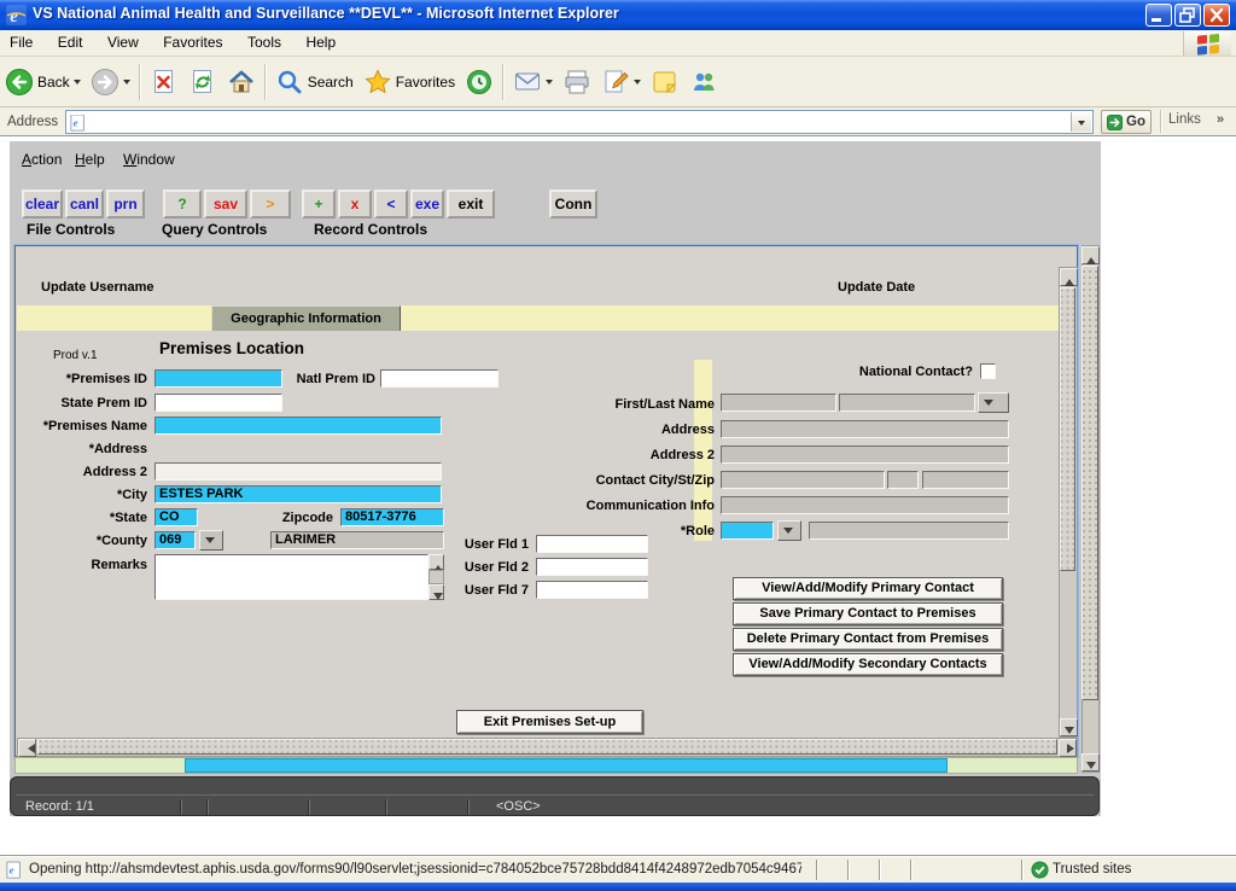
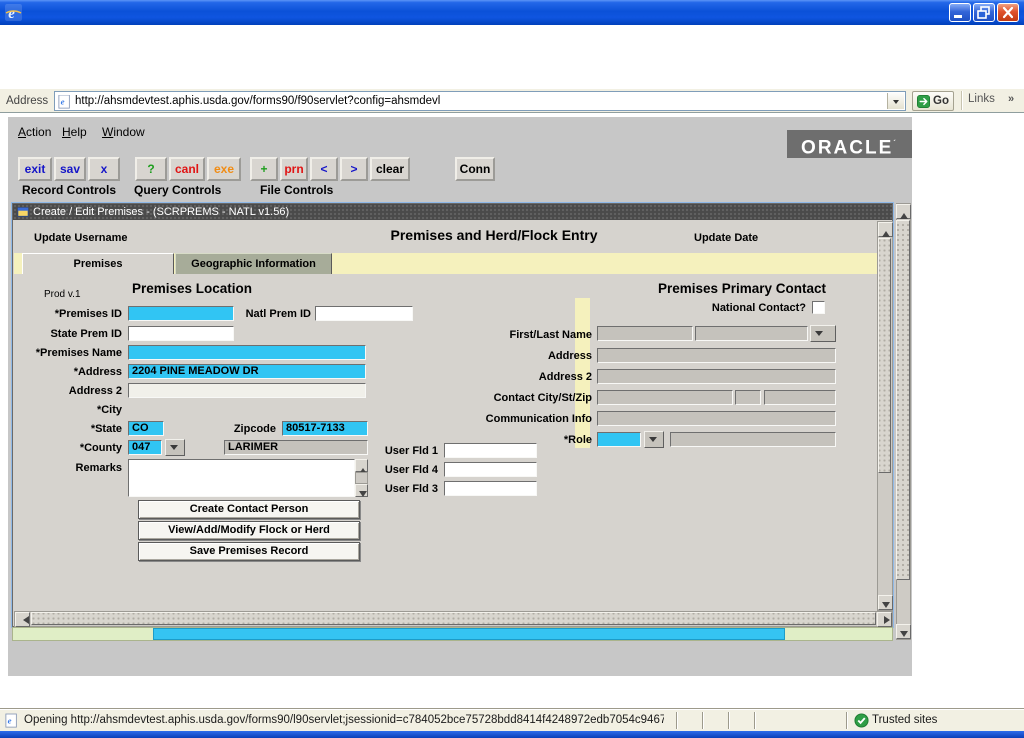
  e
- VS National Animal Health and Surveillance **DEVL** - Microsoft Internet Explorer
- File Edit View Favorites Tools Help
- Back
- Search
- Favorites
  Address
  e
+ http://ahsmdevtest.aphis.usda.gov/forms90/f90servlet?config=ahsmdevl
  Go
  Links
  »
  Action
  Help
  Window
+ ORACLE´
- clear
+ exit
- canl
+ sav
- prn
+ x
- File Controls
+ Record Controls
  ?
- sav
+ canl
- >
+ exe
  Query Controls
  +
- x
+ prn
  <
- exe
+ >
- exit
+ clear
- Record Controls
+ File Controls
  Conn
+ Create / Edit Premises - (SCRPREMS - NATL v1.56)
  Update Username
+ Premises and Herd/Flock Entry
  Update Date
+ Premises
  Geographic Information
  Prod v.1
  Premises Location
  *Premises ID
  Natl Prem ID
  State Prem ID
  *Premises Name
  *Address
+ 2204 PINE MEADOW DR
  Address 2
  *City
- ESTES PARK
  *State
  CO
  Zipcode
- 80517-3776
+ 80517-7133
  *County
- 069
+ 047
  LARIMER
  Remarks
  User Fld 1
- User Fld 2
+ User Fld 4
- User Fld 7
+ User Fld 3
+ Create Contact Person
+ View/Add/Modify Flock or Herd
+ Save Premises Record
+ Premises Primary Contact
  National Contact?
  First/Last Name
  Address
  Address 2
  Contact City/St/Zip
  Communication Info
  *Role
- View/Add/Modify Primary Contact
- Save Primary Contact to Premises
- Delete Primary Contact from Premises
- View/Add/Modify Secondary Contacts
- Exit Premises Set-up
- Record: 1/1
- <OSC>
  e
  Opening http://ahsmdevtest.aphis.usda.gov/forms90/l90servlet;jsessionid=c784052bce75728bdd8414f4248972edb7054c9467
  Trusted sites
